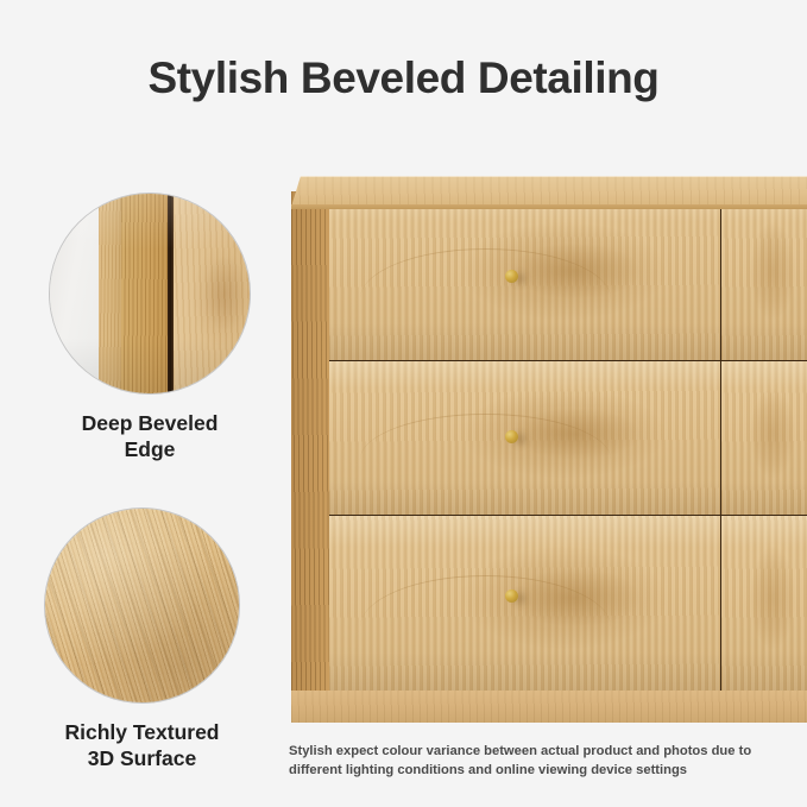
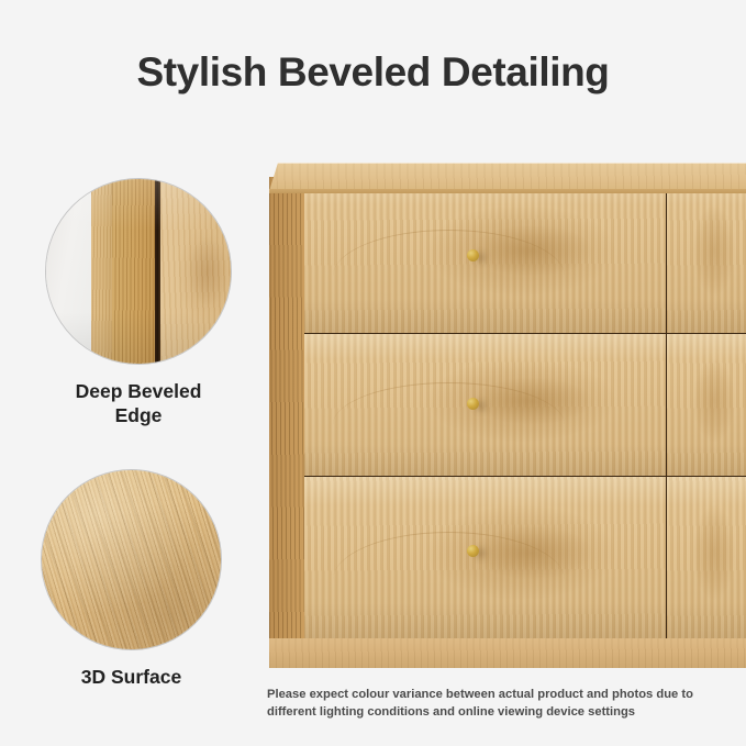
  Stylish Beveled Detailing
  Deep Beveled
  Edge
- Richly Textured
  3D Surface
- Stylish expect colour variance between actual product and photos due to different lighting conditions and online viewing device settings
+ Please expect colour variance between actual product and photos due to different lighting conditions and online viewing device settings
